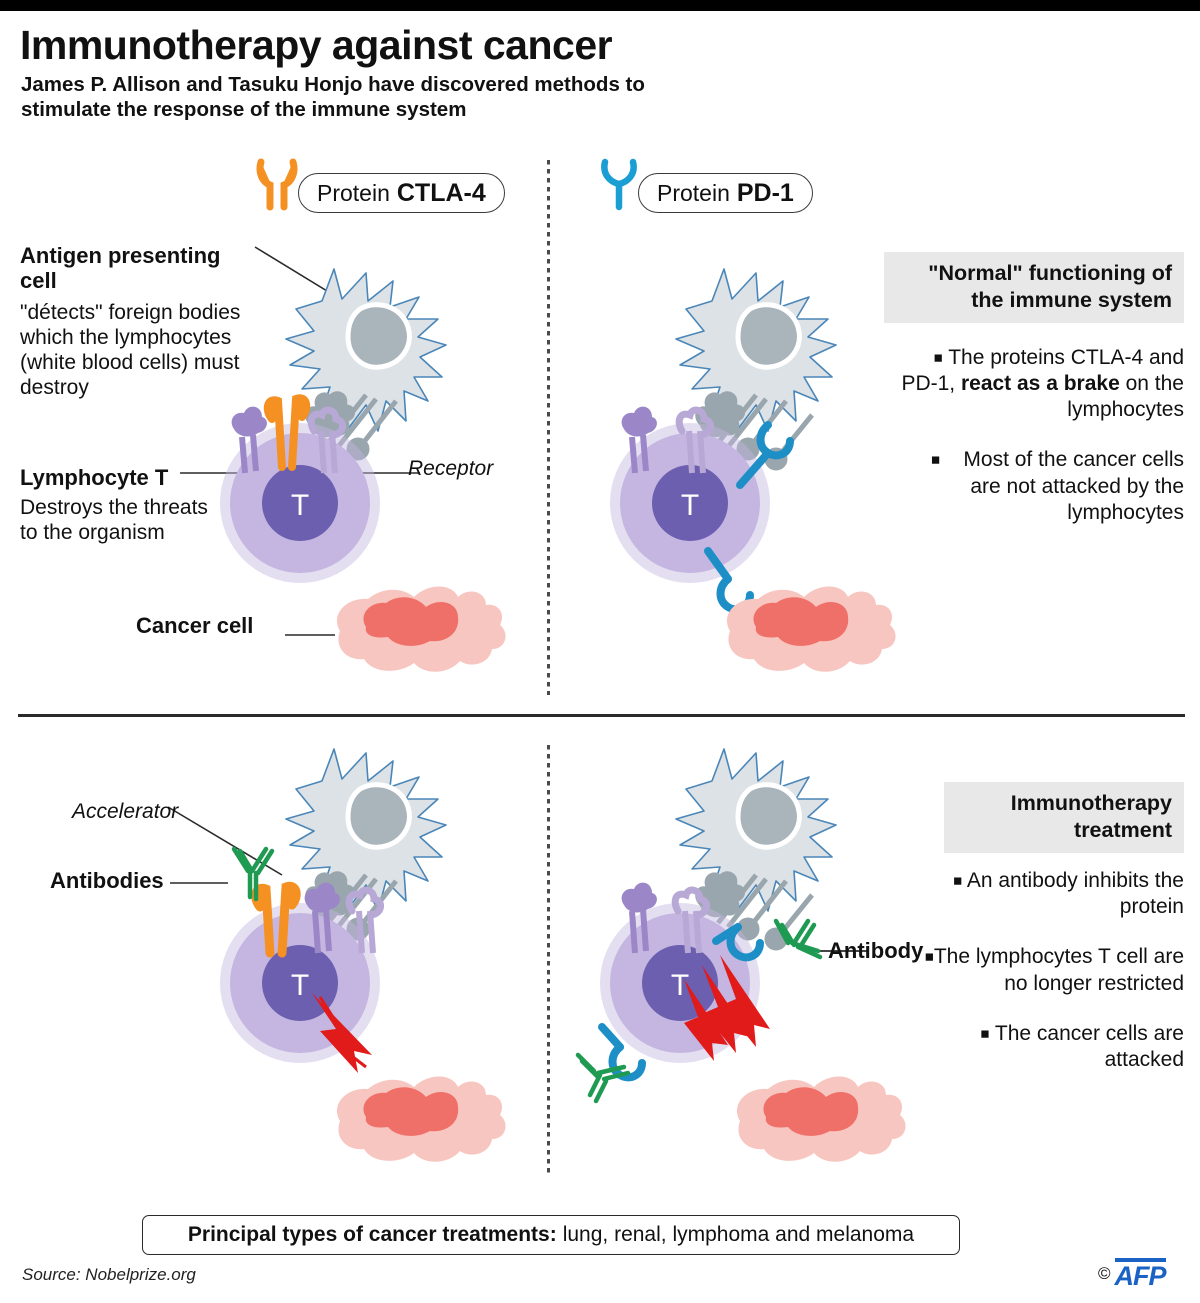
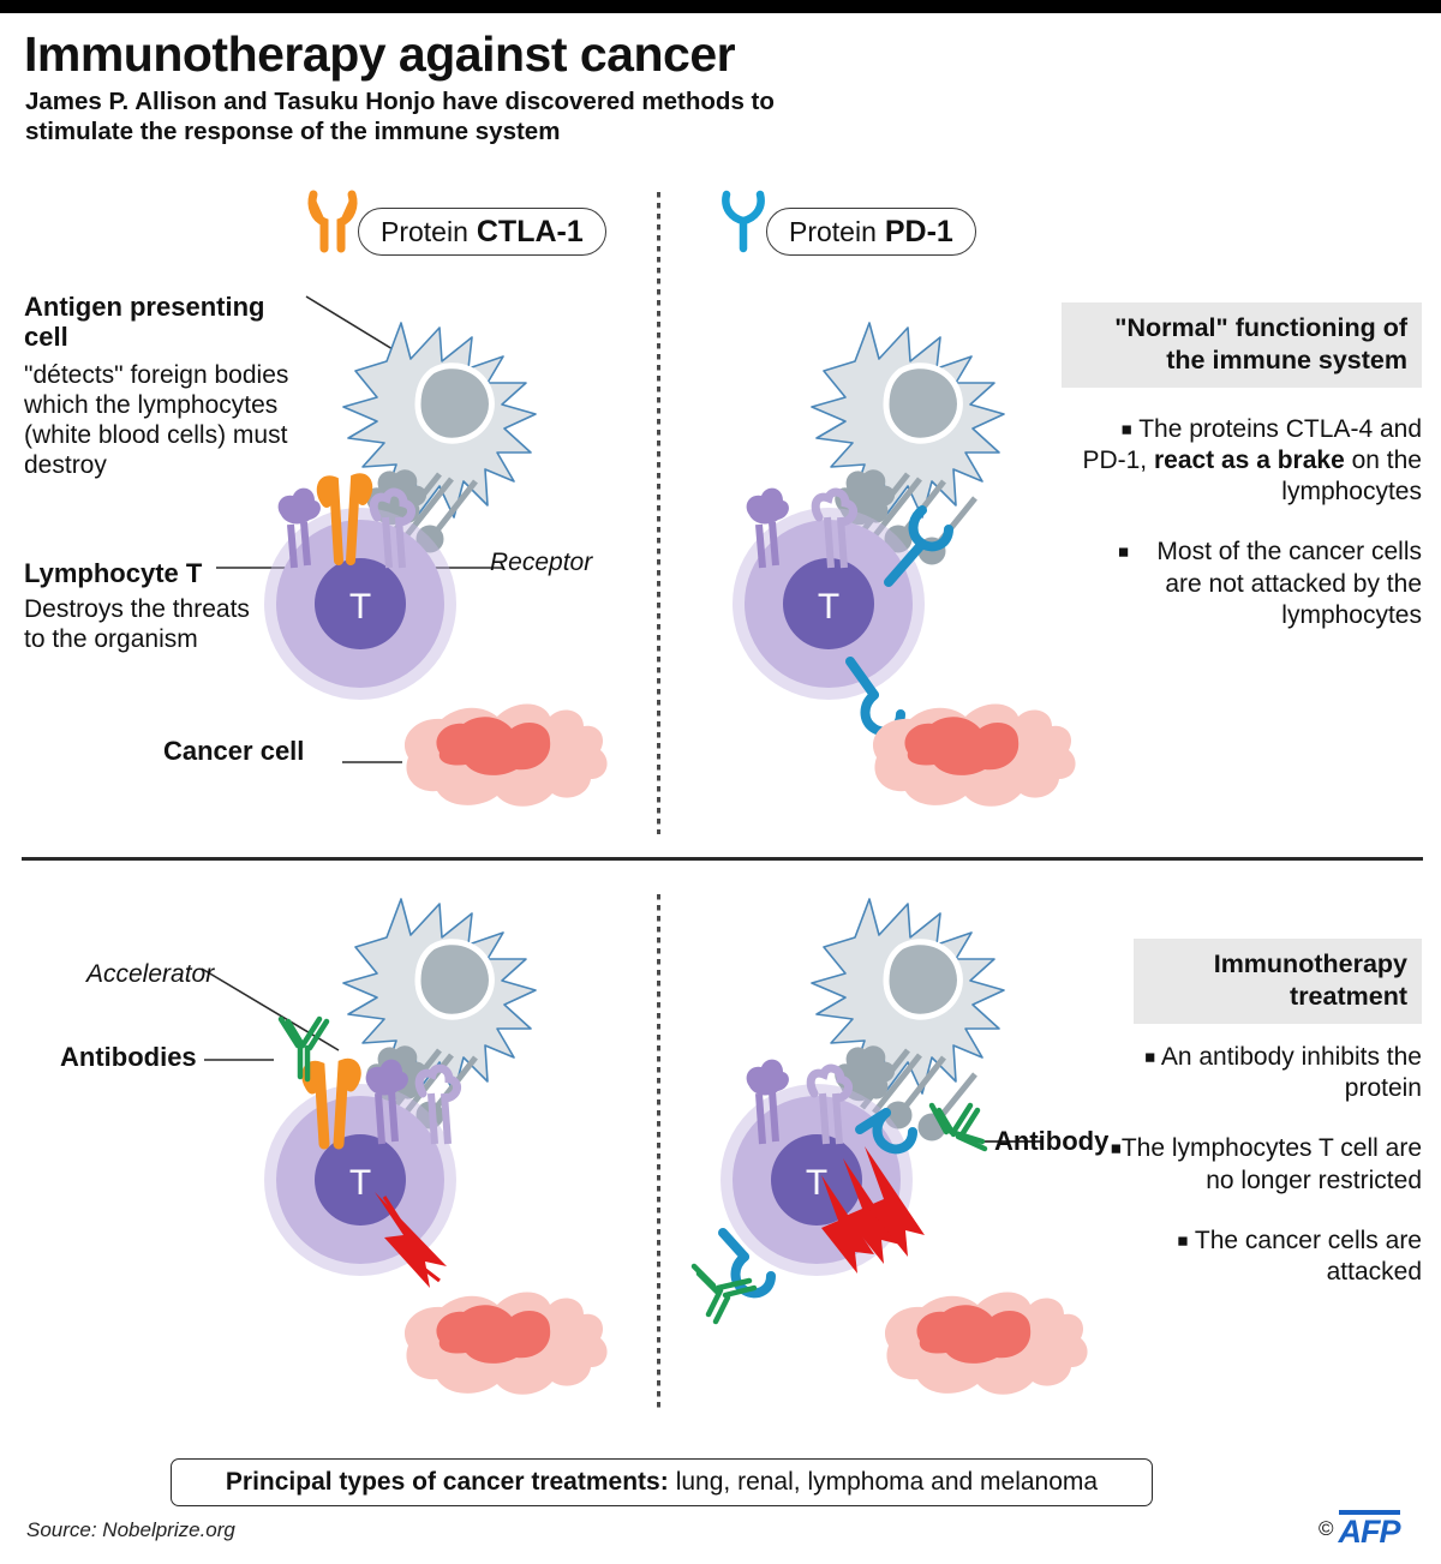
  Immunotherapy against cancer
  James P. Allison and Tasuku Honjo have discovered methods to stimulate the response of the immune system
  Protein
- CTLA-4
+ CTLA-1
  Protein
  PD-1
  T
  T
  T
  T
  Antigen presenting cell
  "détects" foreign bodies which the lymphocytes (white blood cells) must destroy
  Lymphocyte T
  Destroys the threats to the organism
  Cancer cell
  Receptor
  Accelerator
  Antibodies
  Antibody
  "Normal" functioning of the immune system
  ■ The proteins CTLA-4 and PD-1, react as a brake on the lymphocytes
  ■ Most of the cancer cells are not attacked by the lymphocytes
  Immunotherapy treatment
  ■ An antibody inhibits the protein
  ■The lymphocytes T cell are no longer restricted
  ■ The cancer cells are attacked
  Principal types of cancer treatments:
  lung, renal, lymphoma and melanoma
  Source: Nobelprize.org
  ©
  AFP
